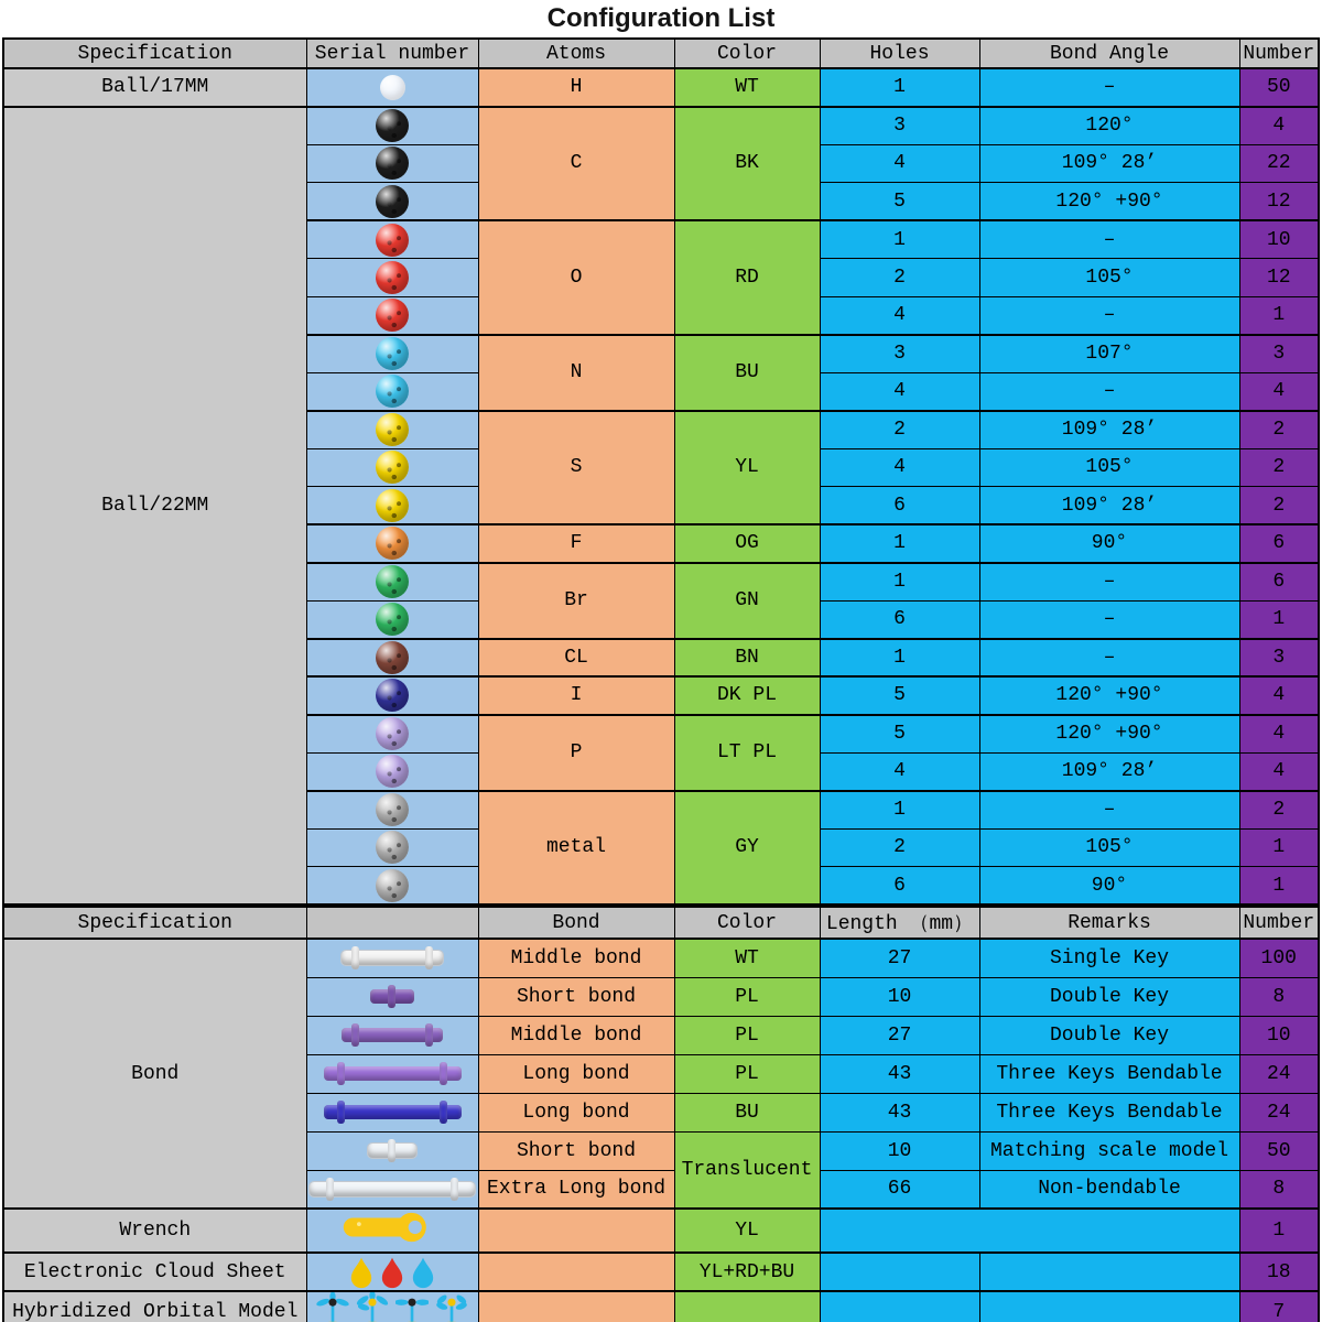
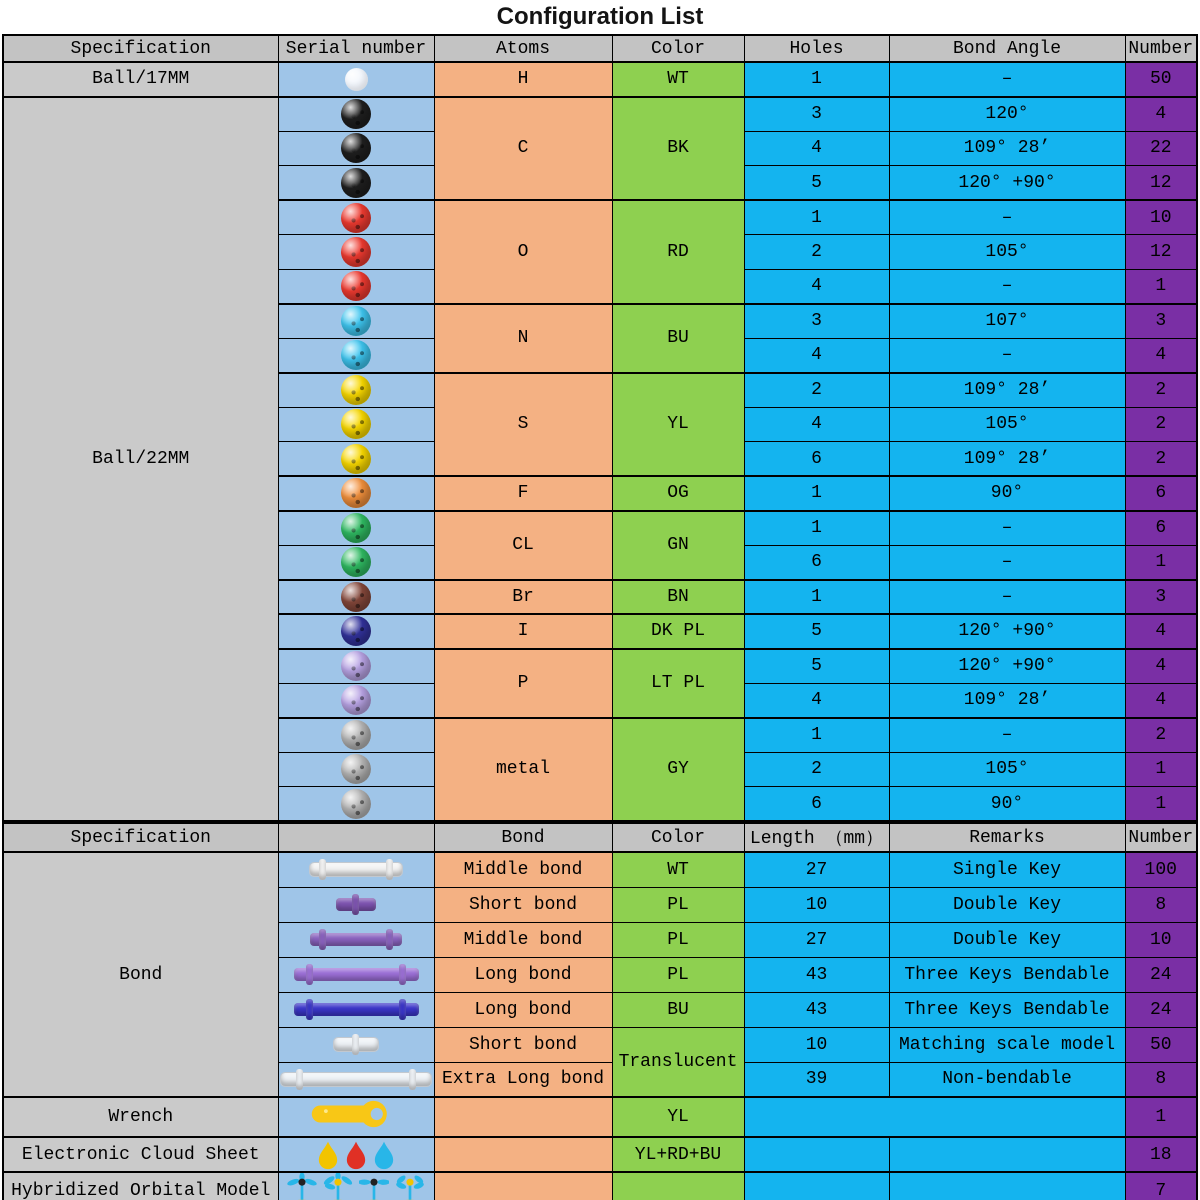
  Configuration List
  Specification	Serial number	Atoms	Color	Holes	Bond Angle	Number
  Ball/17MM		H	WT	1	–	50
  Ball/22MM		C	BK	3	120°	4
  	4	109° 28’	22
  	5	120° +90°	12
  	O	RD	1	–	10
  	2	105°	12
  	4	–	1
  	N	BU	3	107°	3
  	4	–	4
  	S	YL	2	109° 28’	2
  	4	105°	2
  	6	109° 28’	2
  	F	OG	1	90°	6
- 	Br	GN	1	–	6
+ 	CL	GN	1	–	6
  	6	–	1
- 	CL	BN	1	–	3
+ 	Br	BN	1	–	3
  	I	DK PL	5	120° +90°	4
  	P	LT PL	5	120° +90°	4
  	4	109° 28’	4
  	metal	GY	1	–	2
  	2	105°	1
  	6	90°	1
  Specification		Bond	Color	Length （mm）	Remarks	Number
  Bond		Middle bond	WT	27	Single Key	100
  	Short bond	PL	10	Double Key	8
  	Middle bond	PL	27	Double Key	10
  	Long bond	PL	43	Three Keys Bendable	24
  	Long bond	BU	43	Three Keys Bendable	24
  	Short bond	Translucent	10	Matching scale model	50
- 	Extra Long bond	66	Non-bendable	8
+ 	Extra Long bond	39	Non-bendable	8
  Wrench			YL		1
  Electronic Cloud Sheet			YL+RD+BU			18
  Hybridized Orbital Model						7
